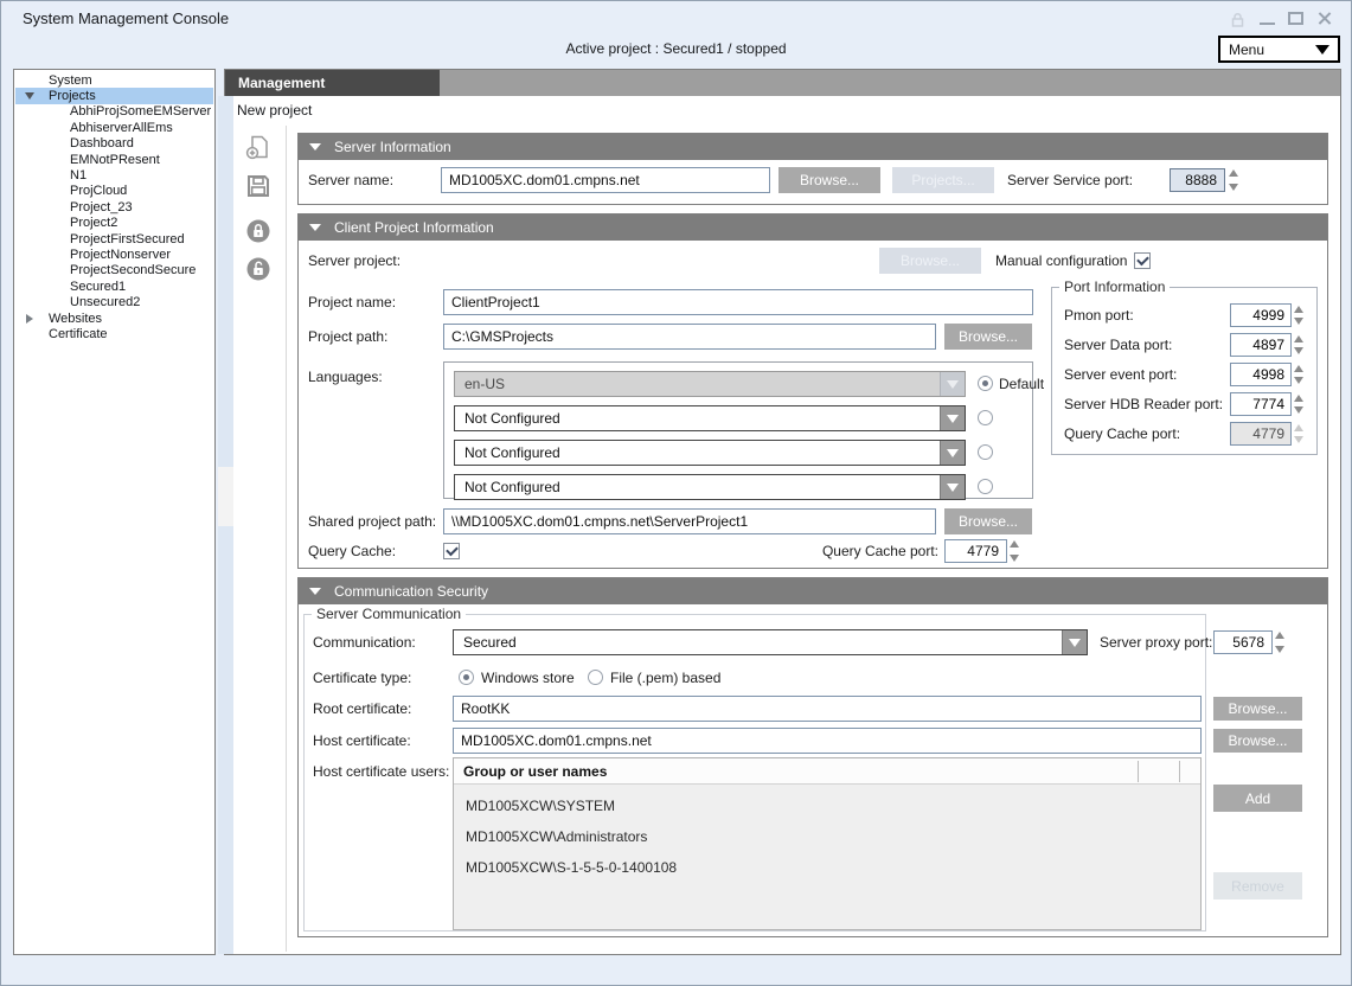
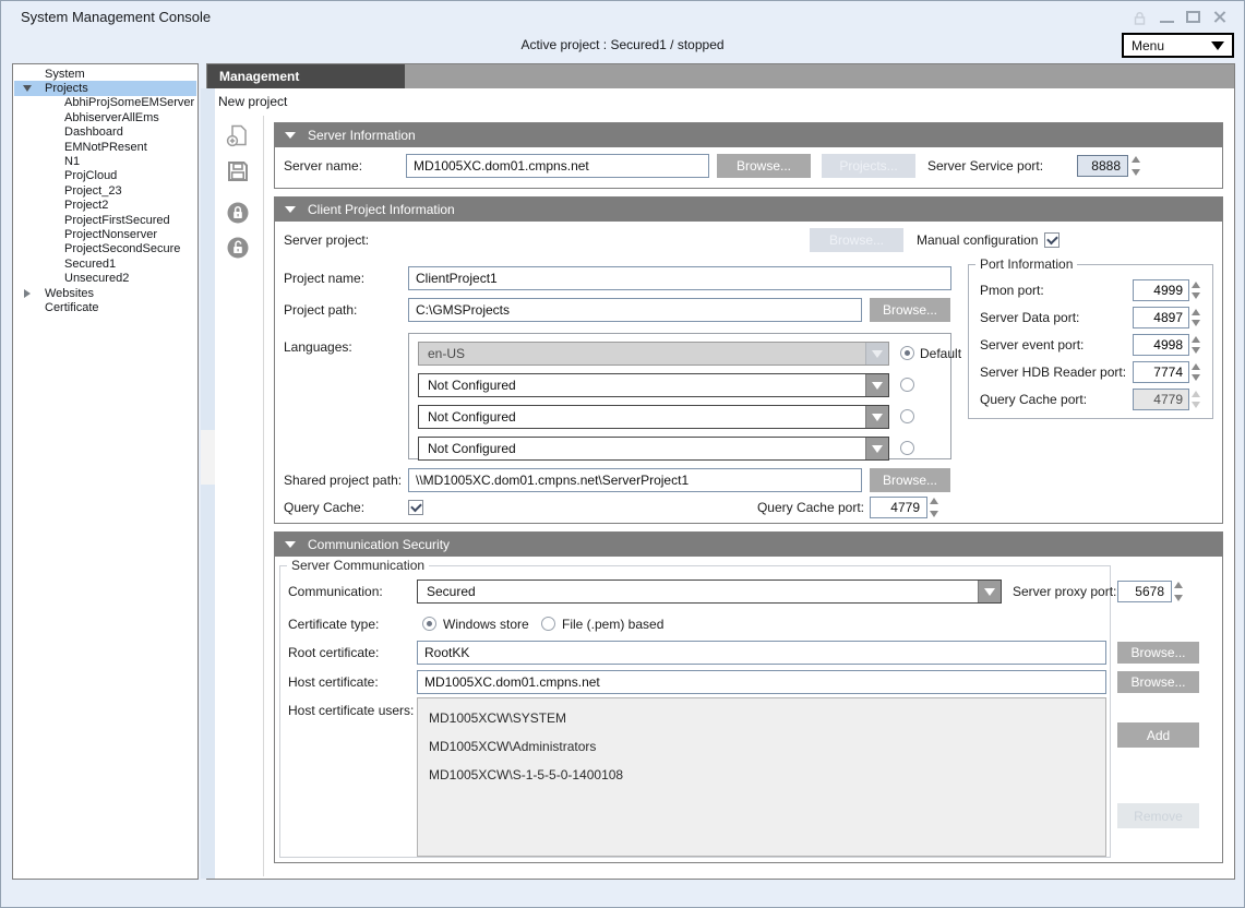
  System Management Console
  Active project : Secured1 / stopped
  Menu
  System
  Projects
  AbhiProjSomeEMServer
  AbhiserverAllEms
  Dashboard
  EMNotPResent
  N1
  ProjCloud
  Project_23
  Project2
  ProjectFirstSecured
  ProjectNonserver
  ProjectSecondSecure
  Secured1
  Unsecured2
  Websites
  Certificate
  Management
  New project
  Server Information
  Server name:
  MD1005XC.dom01.cmpns.net
  Browse...
  Server Service port:
  8888
  Client Project Information
  Server project:
  Manual configuration
  Project name:
  ClientProject1
  Project path:
  C:\GMSProjects
  Browse...
  Languages:
  en-US
  Default
  Not Configured
  Not Configured
  Not Configured
  Port Information
  Pmon port:
  4999
  Server Data port:
  4897
  Server event port:
  4998
  Server HDB Reader port:
  7774
  Query Cache port:
  4779
  Shared project path:
  \\MD1005XC.dom01.cmpns.net\ServerProject1
  Browse...
  Query Cache:
  Query Cache port:
  4779
  Communication Security
  Server Communication
  Communication:
  Secured
  Server proxy port:
  5678
  Certificate type:
  Windows store
  File (.pem) based
  Root certificate:
  RootKK
  Browse...
  Host certificate:
  MD1005XC.dom01.cmpns.net
  Browse...
  Host certificate users:
- Group or user names
  MD1005XCW\SYSTEM
  MD1005XCW\Administrators
  MD1005XCW\S-1-5-5-0-1400108
  Add
